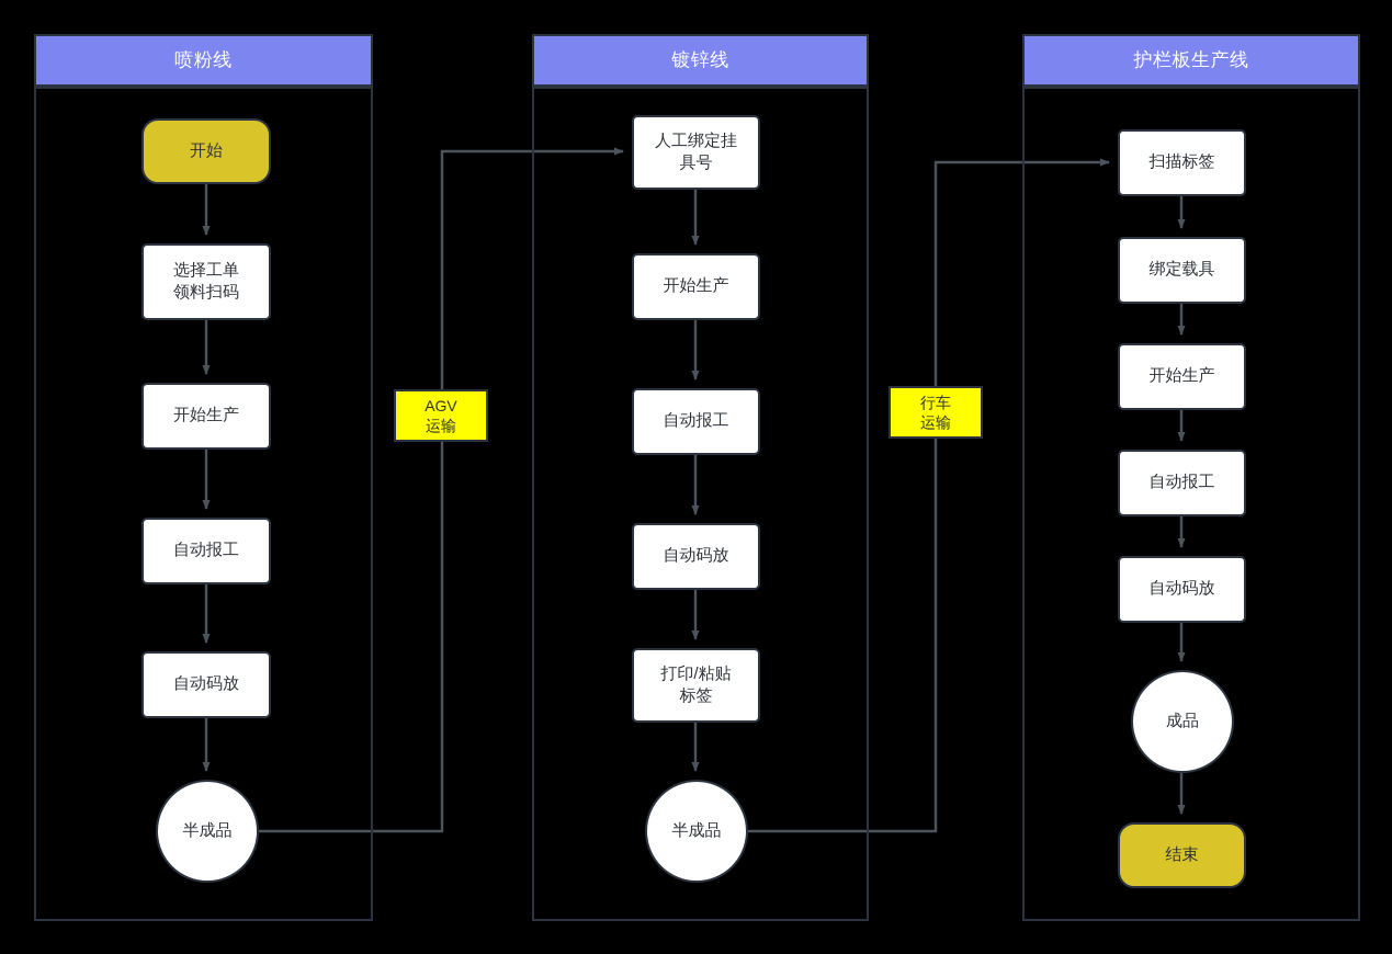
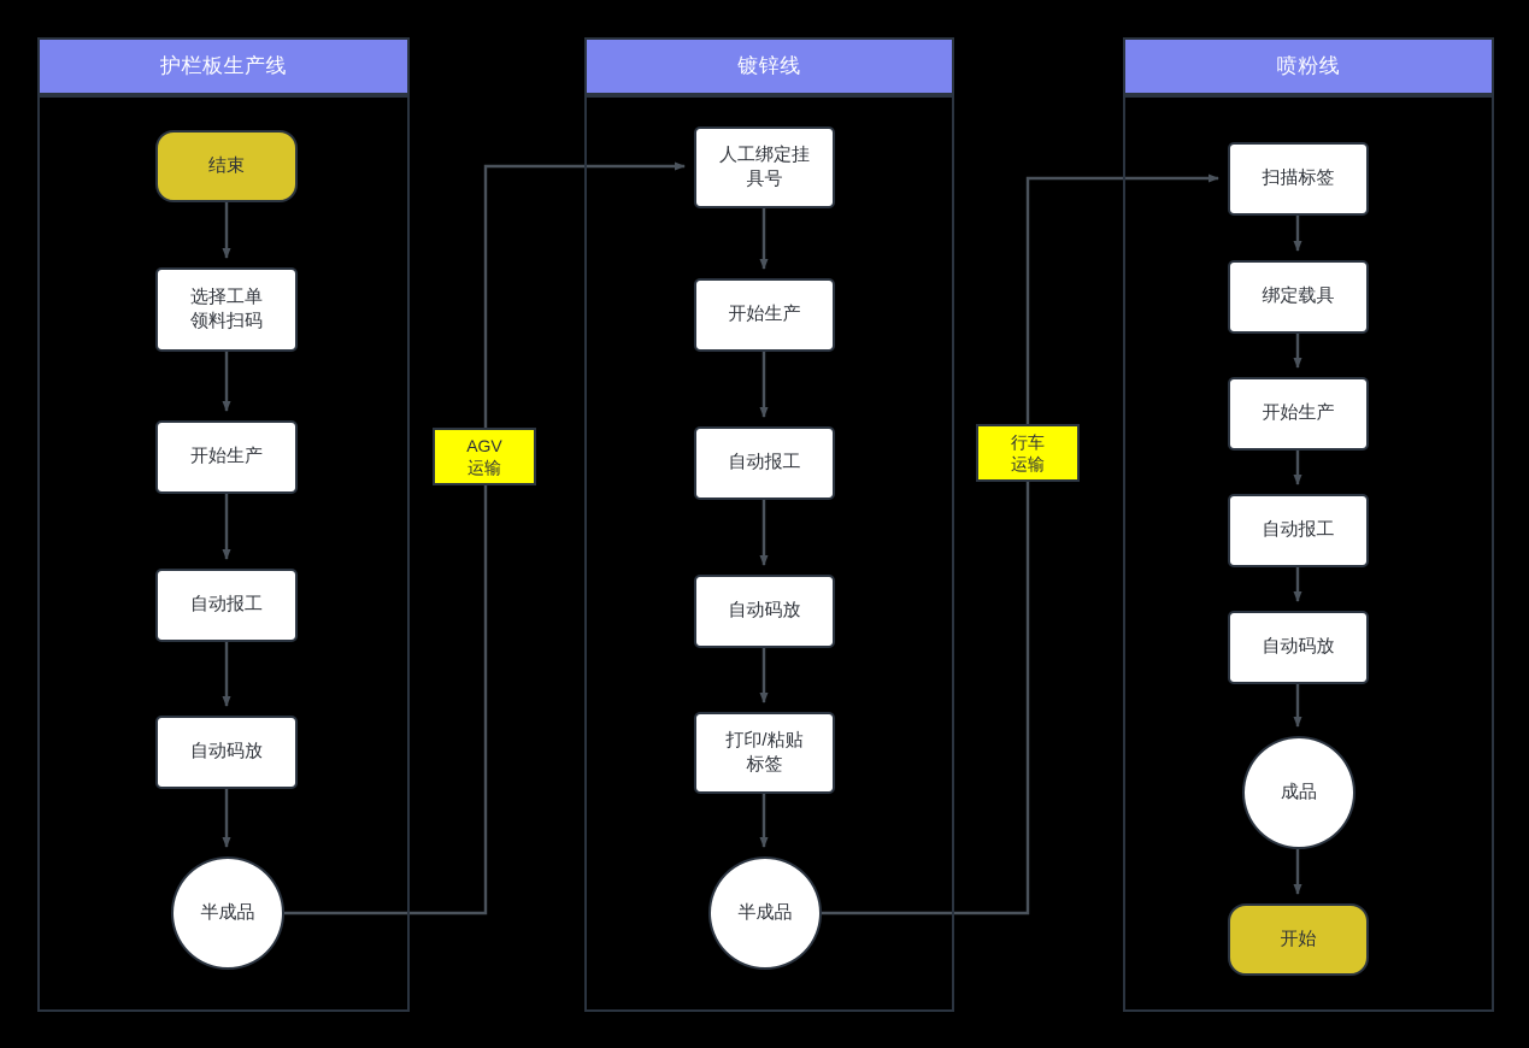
- 喷粉线
+ 护栏板生产线
  镀锌线
- 护栏板生产线
+ 喷粉线
- 开始
+ 结束
  选择工单
  领料扫码
  开始生产
  自动报工
  自动码放
  半成品
  人工绑定挂
  具号
  开始生产
  自动报工
  自动码放
  打印/粘贴
  标签
  半成品
  扫描标签
  绑定载具
  开始生产
  自动报工
  自动码放
  成品
- 结束
+ 开始
  AGV
  运输
  行车
  运输
